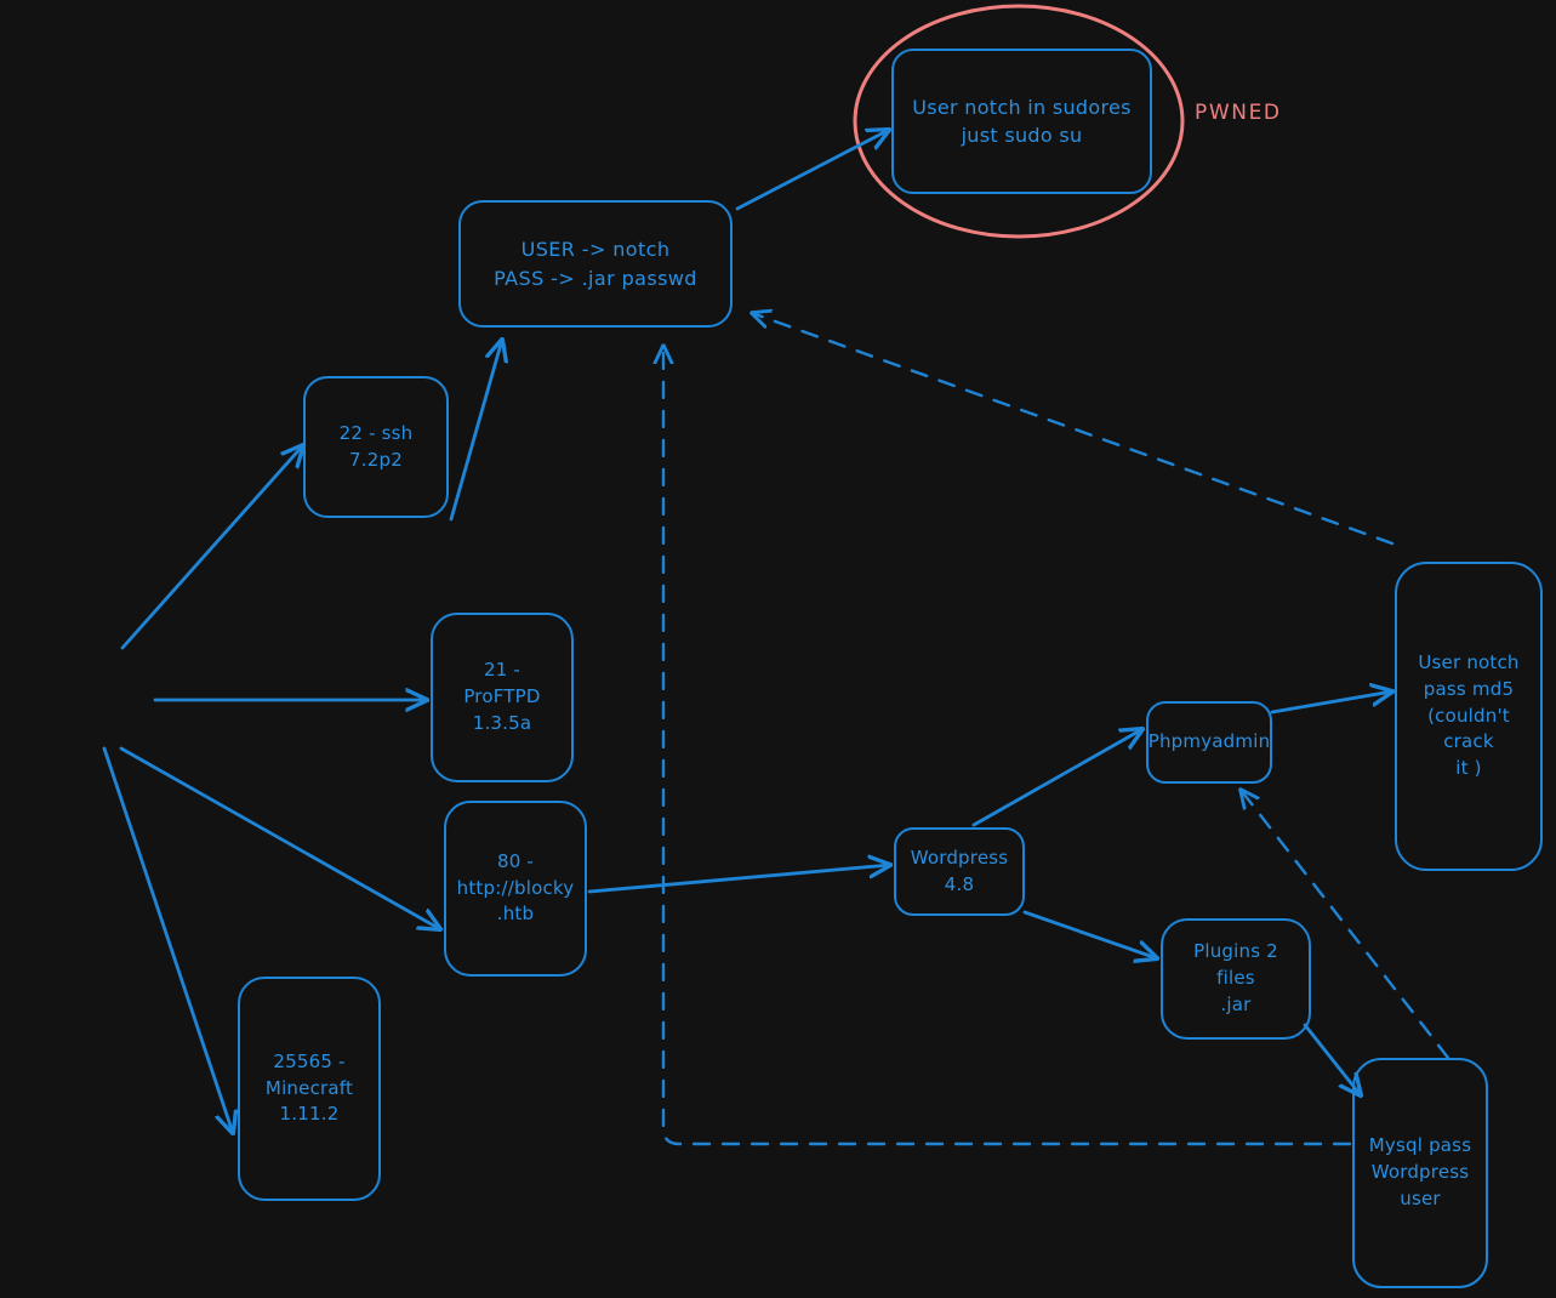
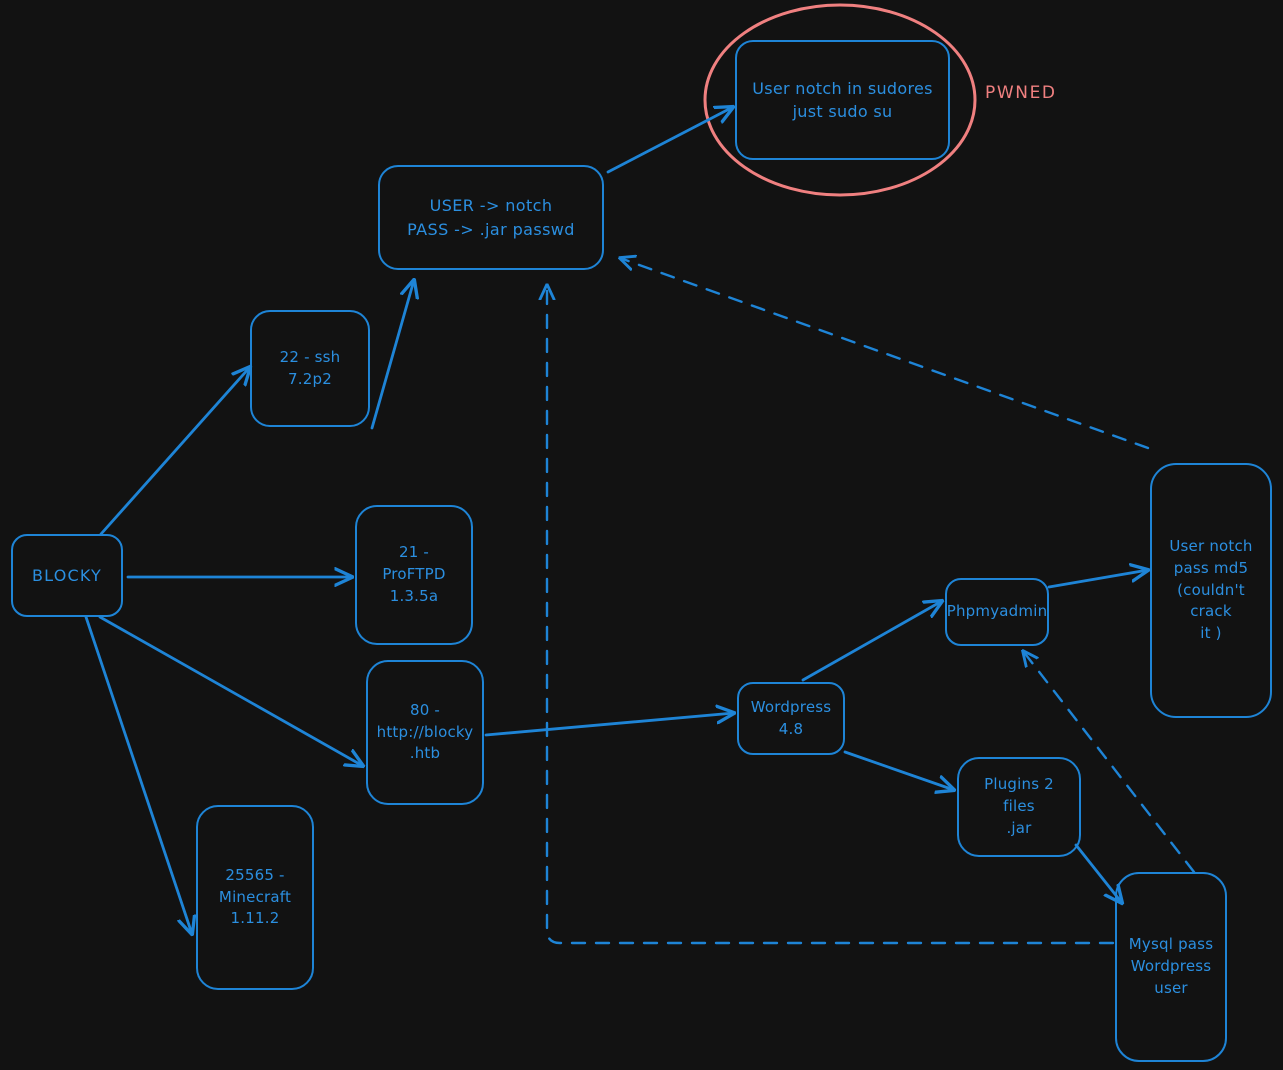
+ BLOCKY
  22 - ssh
  7.2p2
  21 -
  ProFTPD
  1.3.5a
  80 -
  http://blocky
  .htb
  25565 -
  Minecraft
  1.11.2
  USER -> notch
  PASS -> .jar passwd
  User notch in sudores
  just sudo su
  Wordpress
  4.8
  Phpmyadmin
  Plugins 2 files
  .jar
  User notch
  pass md5
  (couldn't crack
  it )
  Mysql pass
  Wordpress
  user
  PWNED
